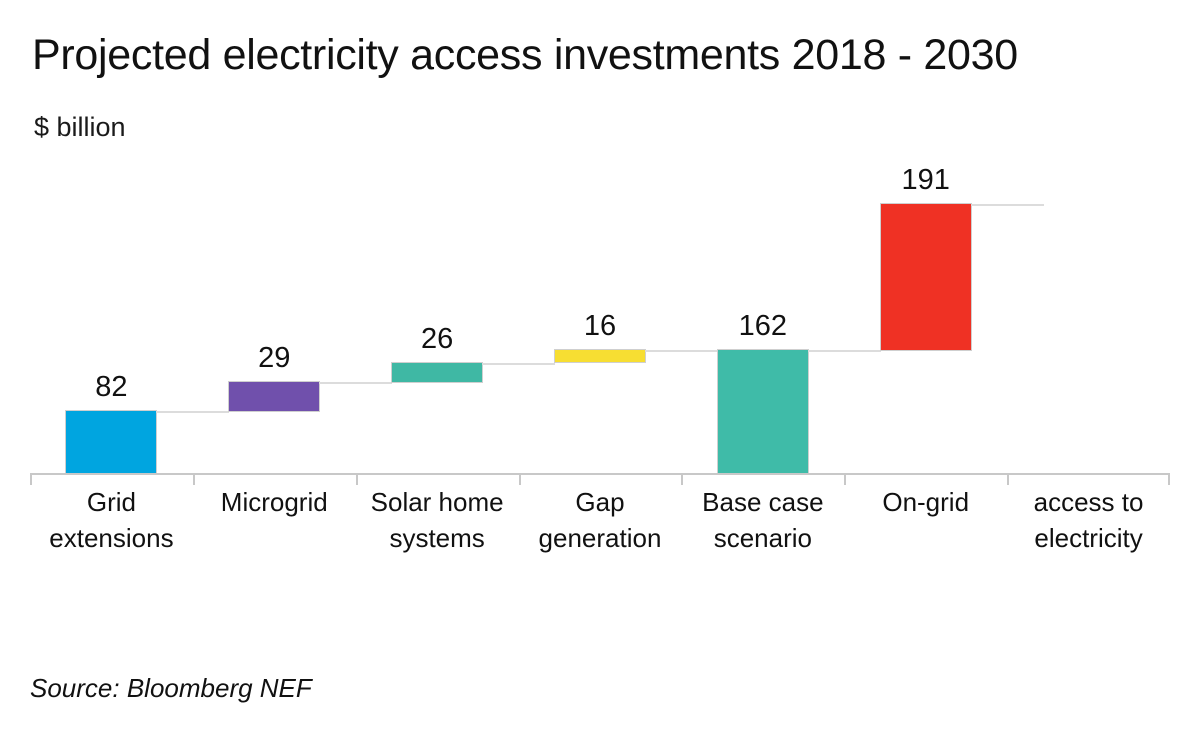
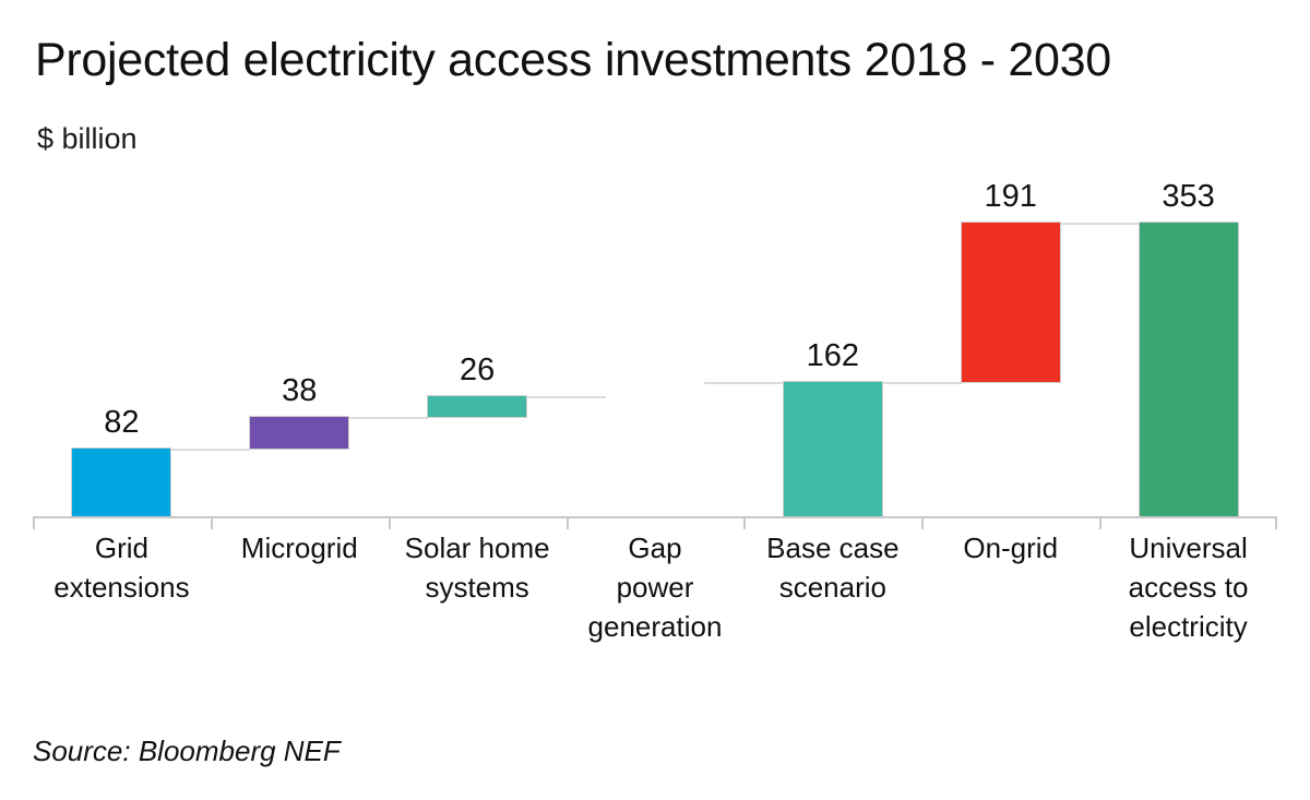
  Projected electricity access investments 2018 - 2030
  $ billion
  82
- 29
+ 38
  26
- 16
  162
  191
+ 353
  Grid
  extensions
  Microgrid
  Solar home
  systems
  Gap
+ power
  generation
  Base case
  scenario
  On-grid
+ Universal
  access to
  electricity
  Source: Bloomberg NEF
